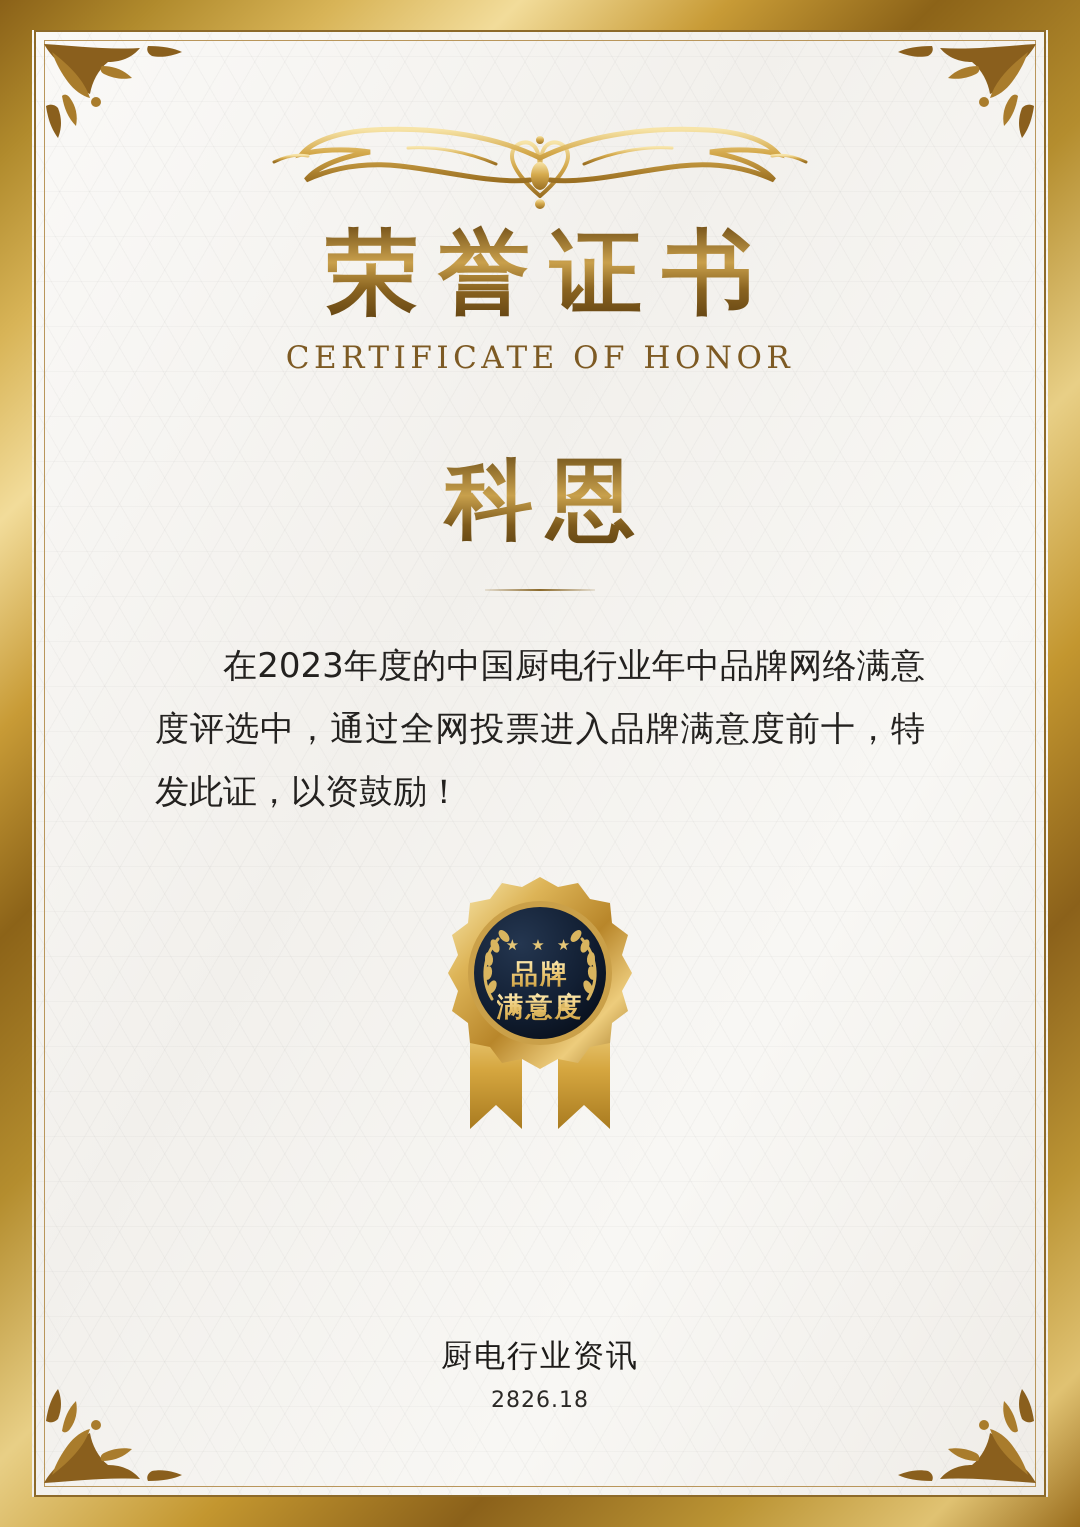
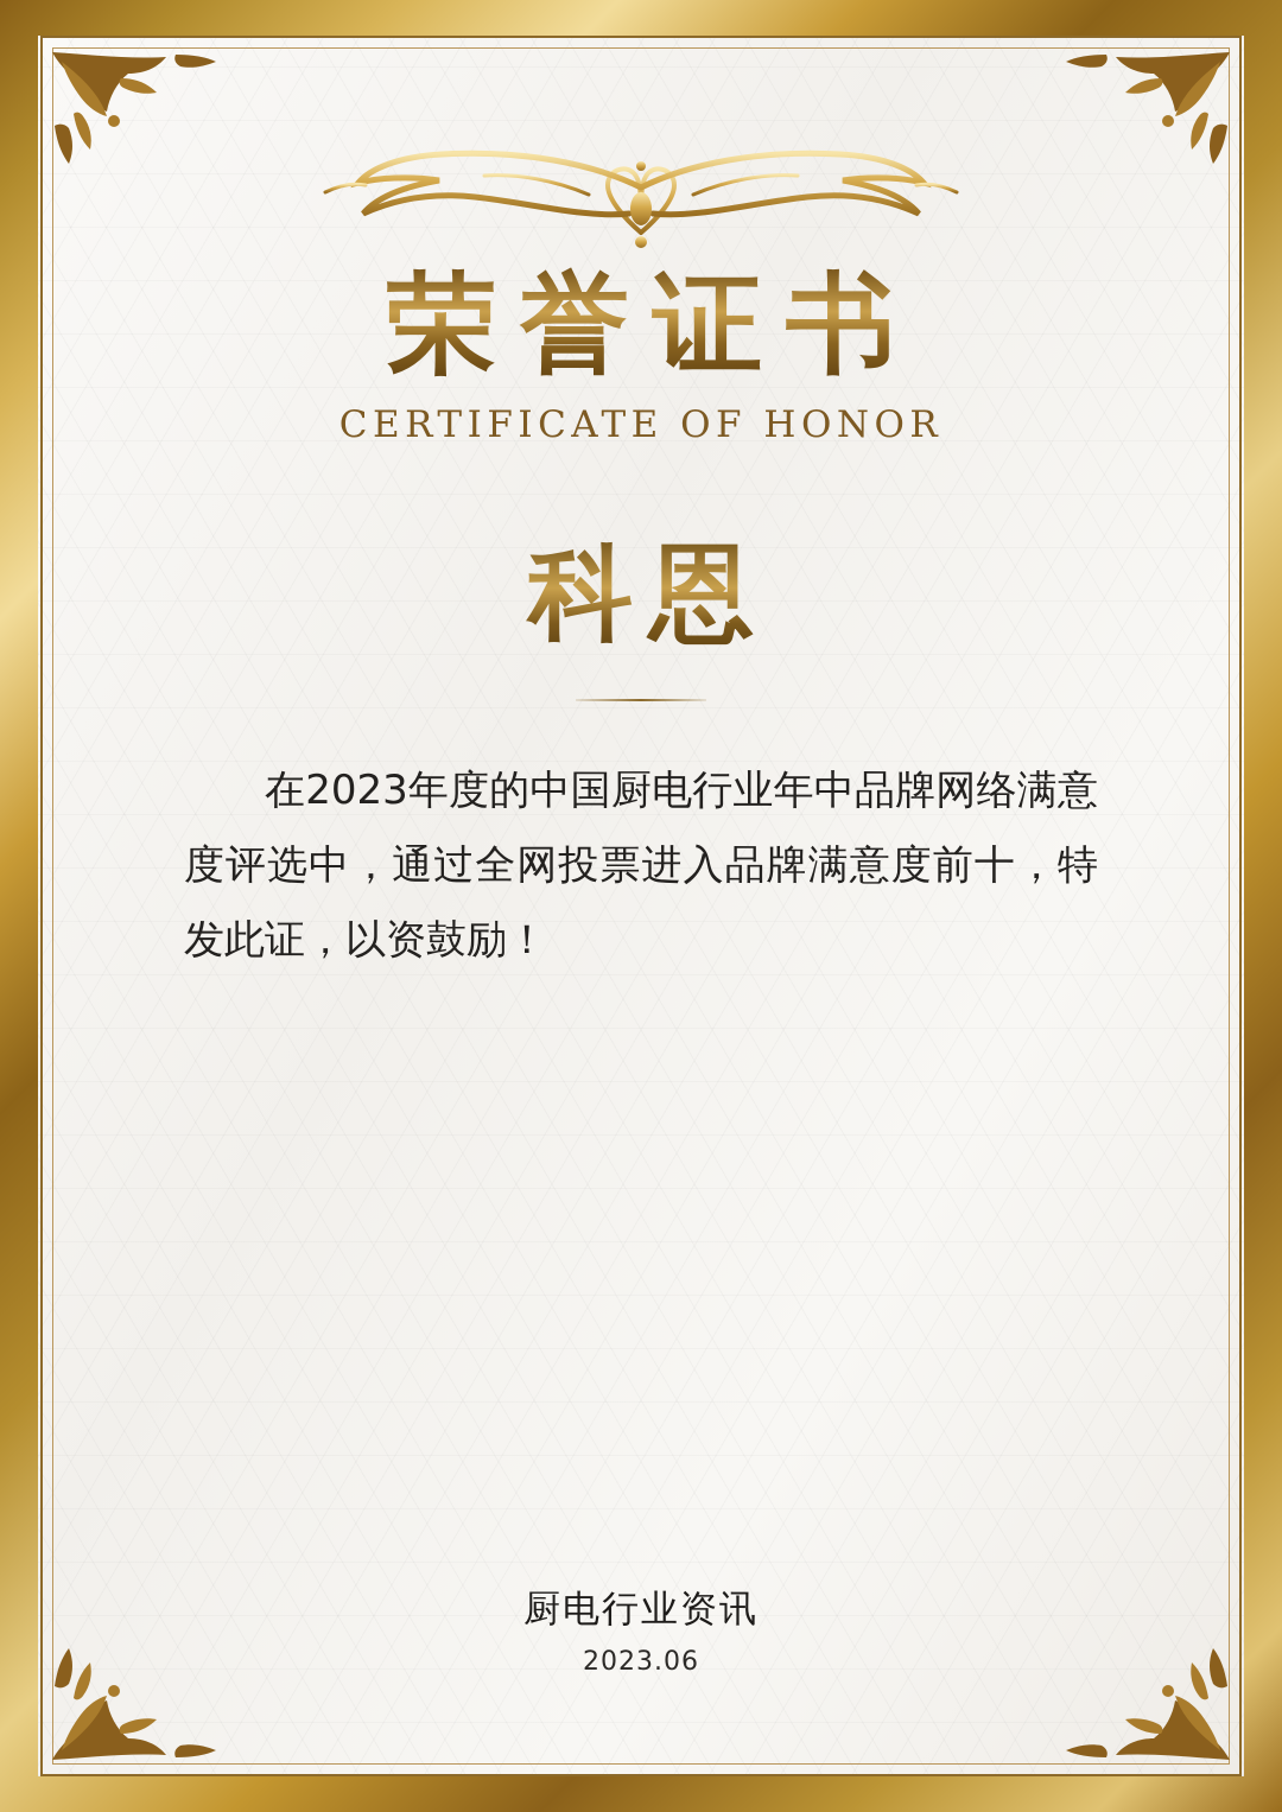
  荣誉证书
  CERTIFICATE OF HONOR
  科恩
  在2023年度的中国厨电行业年中品牌网络满意度评选中，通过全网投票进入品牌满意度前十，特发此证，以资鼓励！
- ★ ★ ★
- 品牌
- 满意度
  厨电行业资讯
- 2826.18
+ 2023.06
